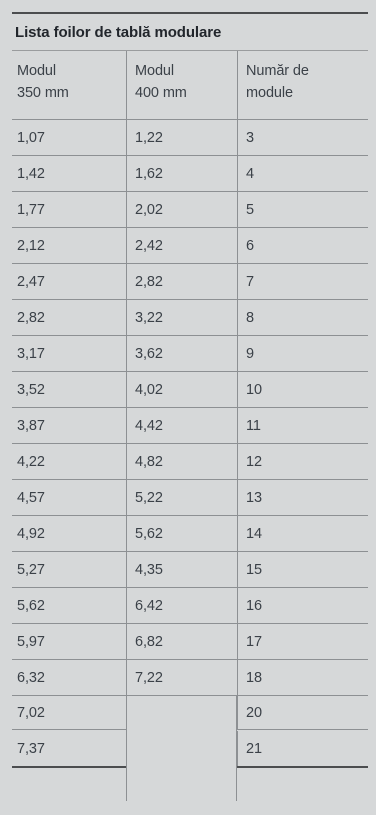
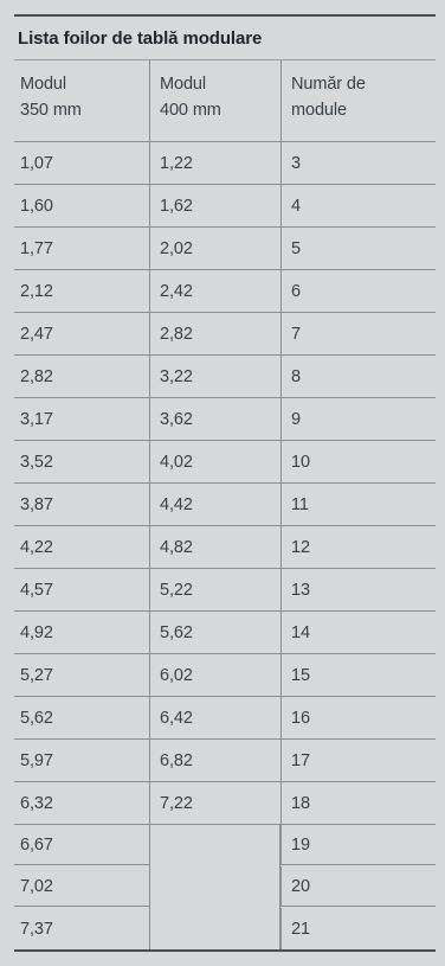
  Lista foilor de tablă modulare
  Modul
  350 mm
  Modul
  400 mm
  Număr de
  module
  1,07
  1,22
  3
- 1,42
+ 1,60
  1,62
  4
  1,77
  2,02
  5
  2,12
  2,42
  6
  2,47
  2,82
  7
  2,82
  3,22
  8
  3,17
  3,62
  9
  3,52
  4,02
  10
  3,87
  4,42
  11
  4,22
  4,82
  12
  4,57
  5,22
  13
  4,92
  5,62
  14
  5,27
- 4,35
+ 6,02
  15
  5,62
  6,42
  16
  5,97
  6,82
  17
  6,32
  7,22
  18
+ 6,67
+ 19
  7,02
  20
  7,37
  21
